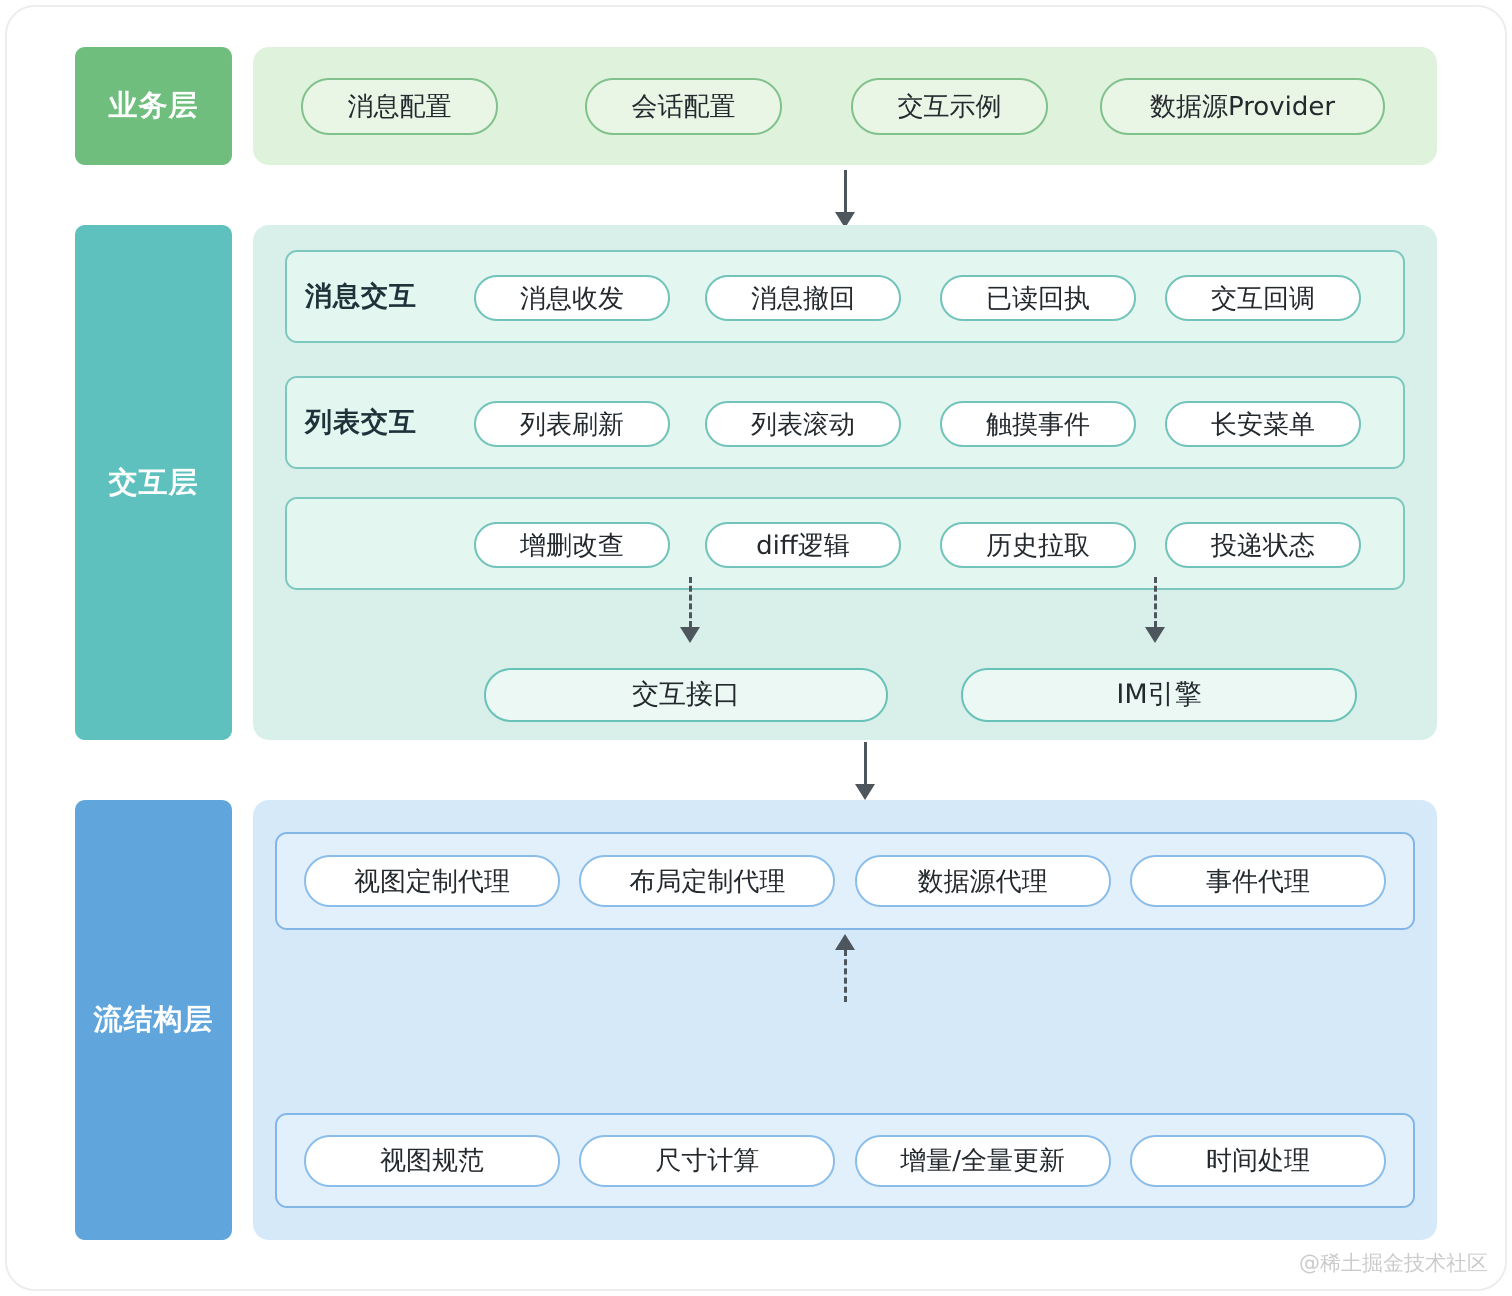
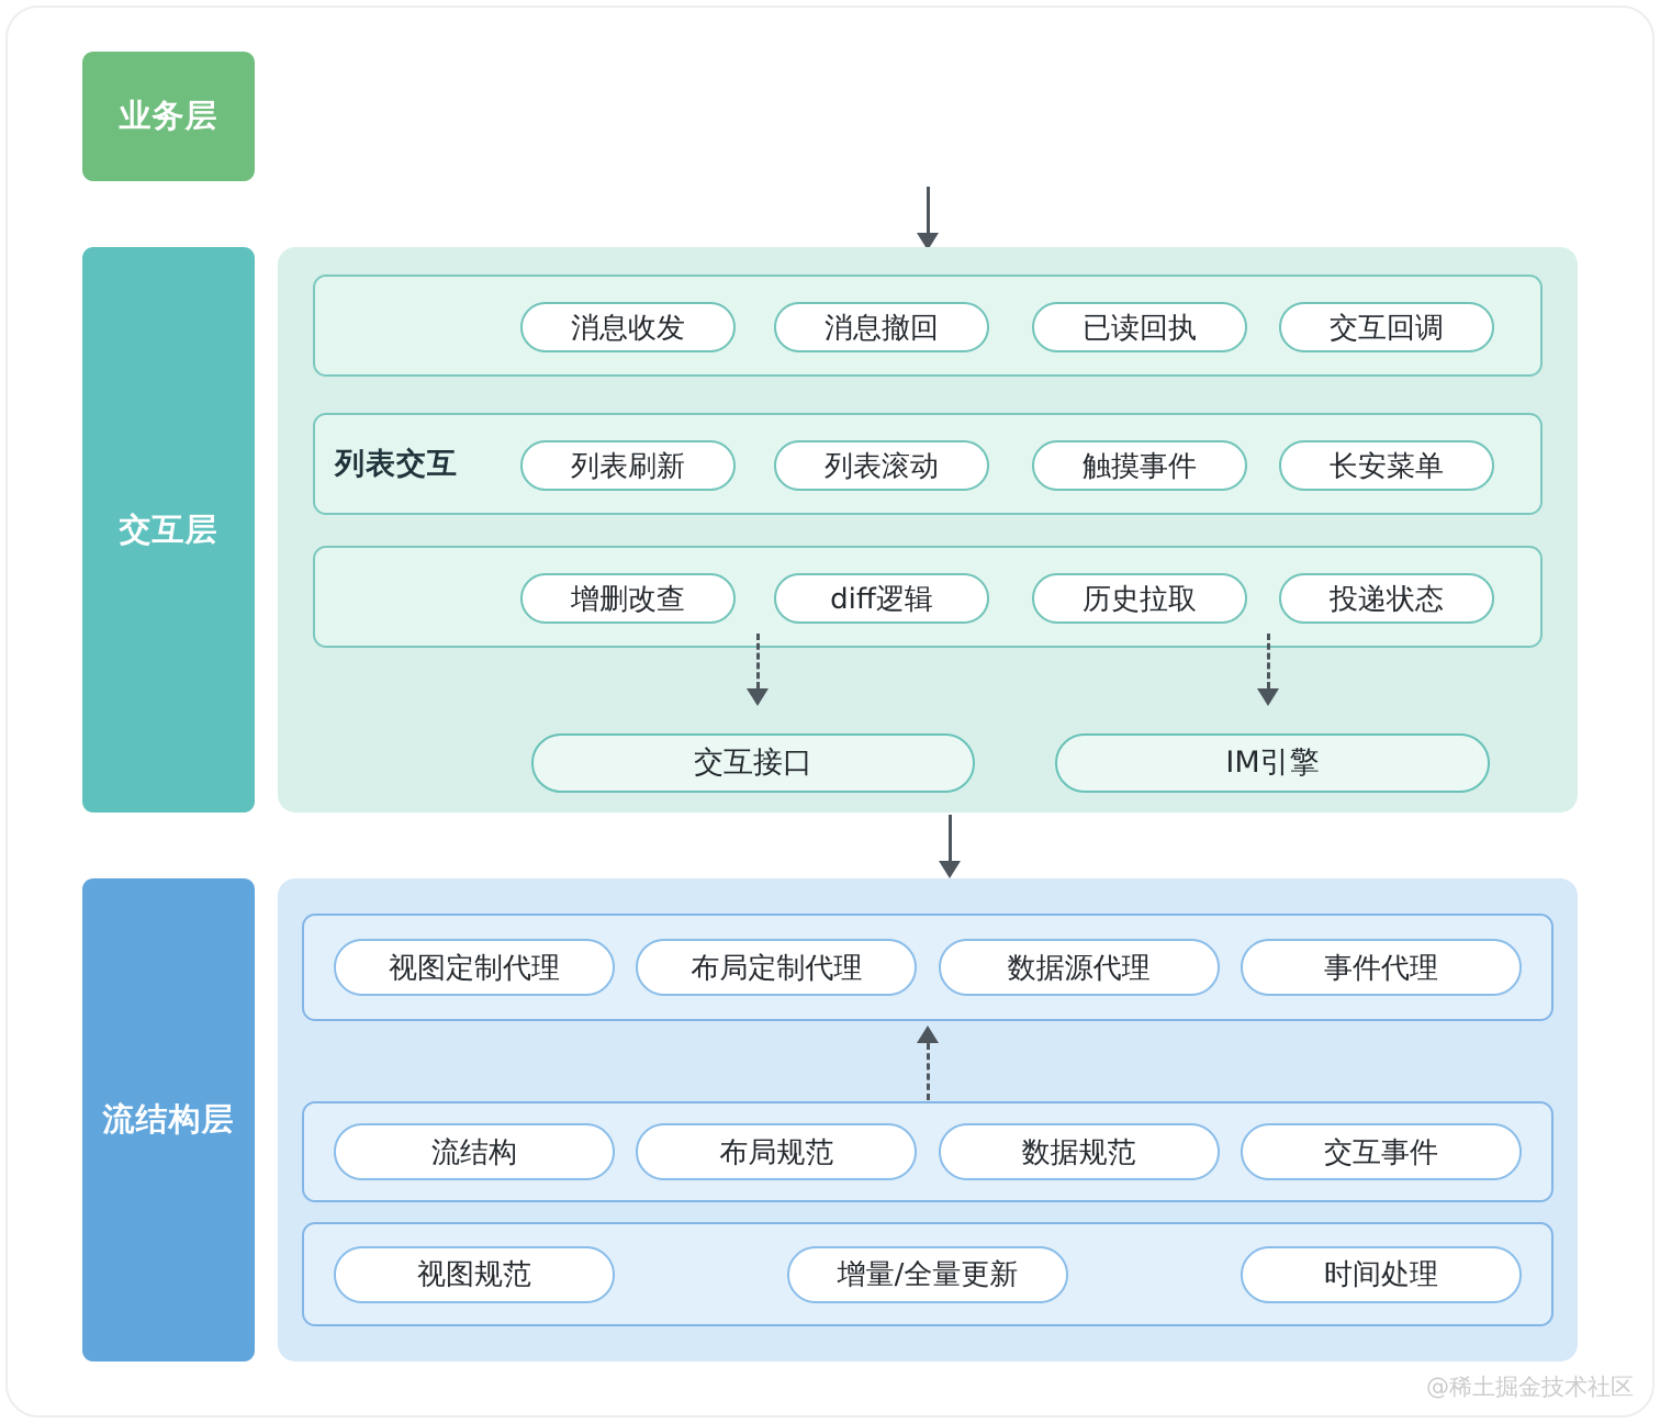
  业务层
- 消息配置
- 会话配置
- 交互示例
- 数据源Provider
  交互层
- 消息交互
  消息收发
  消息撤回
  已读回执
  交互回调
  列表交互
  列表刷新
  列表滚动
  触摸事件
  长安菜单
  增删改查
  diff逻辑
  历史拉取
  投递状态
  交互接口
  IM引擎
  流结构层
  视图定制代理
  布局定制代理
  数据源代理
  事件代理
+ 流结构
+ 布局规范
+ 数据规范
+ 交互事件
  视图规范
- 尺寸计算
  增量/全量更新
  时间处理
  @稀土掘金技术社区
